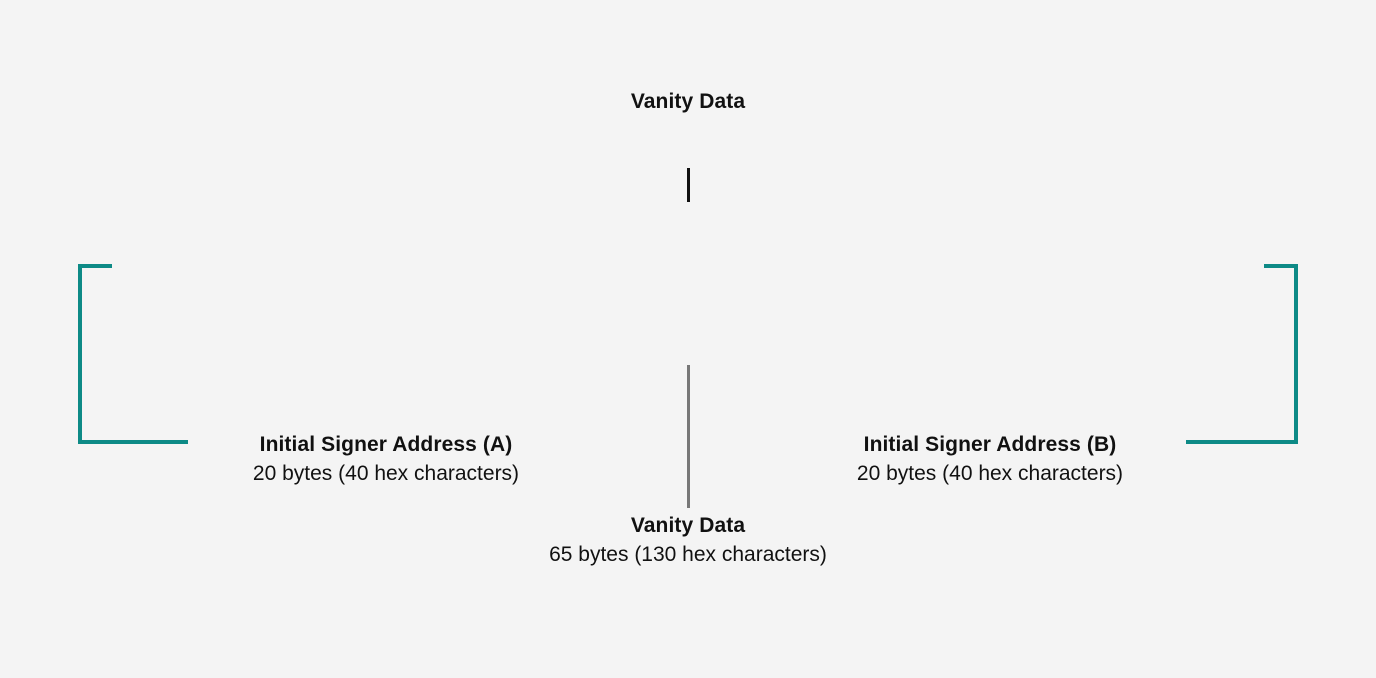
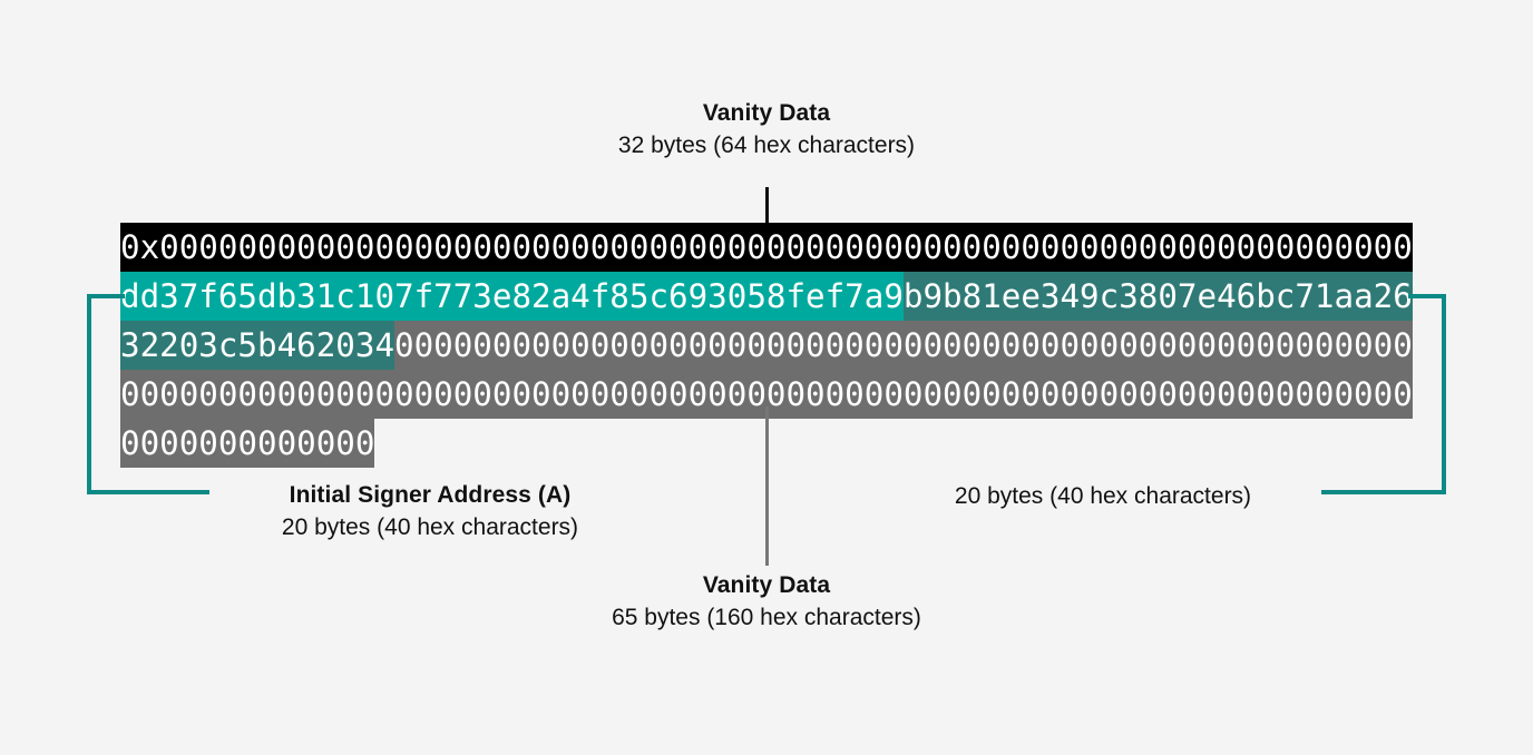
  Vanity Data
+ 32 bytes (64 hex characters)
+ 0x0000000000000000000000000000000000000000000000000000000000000000
+ dd37f65db31c107f773e82a4f85c693058fef7a9b9b81ee349c3807e46bc71aa26
+ 32203c5b4620340000000000000000000000000000000000000000000000000000
+ 000000000000000000000000000000000000000000000000000000000000000000
+ 0000000000000
  Initial Signer Address (A)
  20 bytes (40 hex characters)
- Initial Signer Address (B)
  20 bytes (40 hex characters)
  Vanity Data
- 65 bytes (130 hex characters)
+ 65 bytes (160 hex characters)
